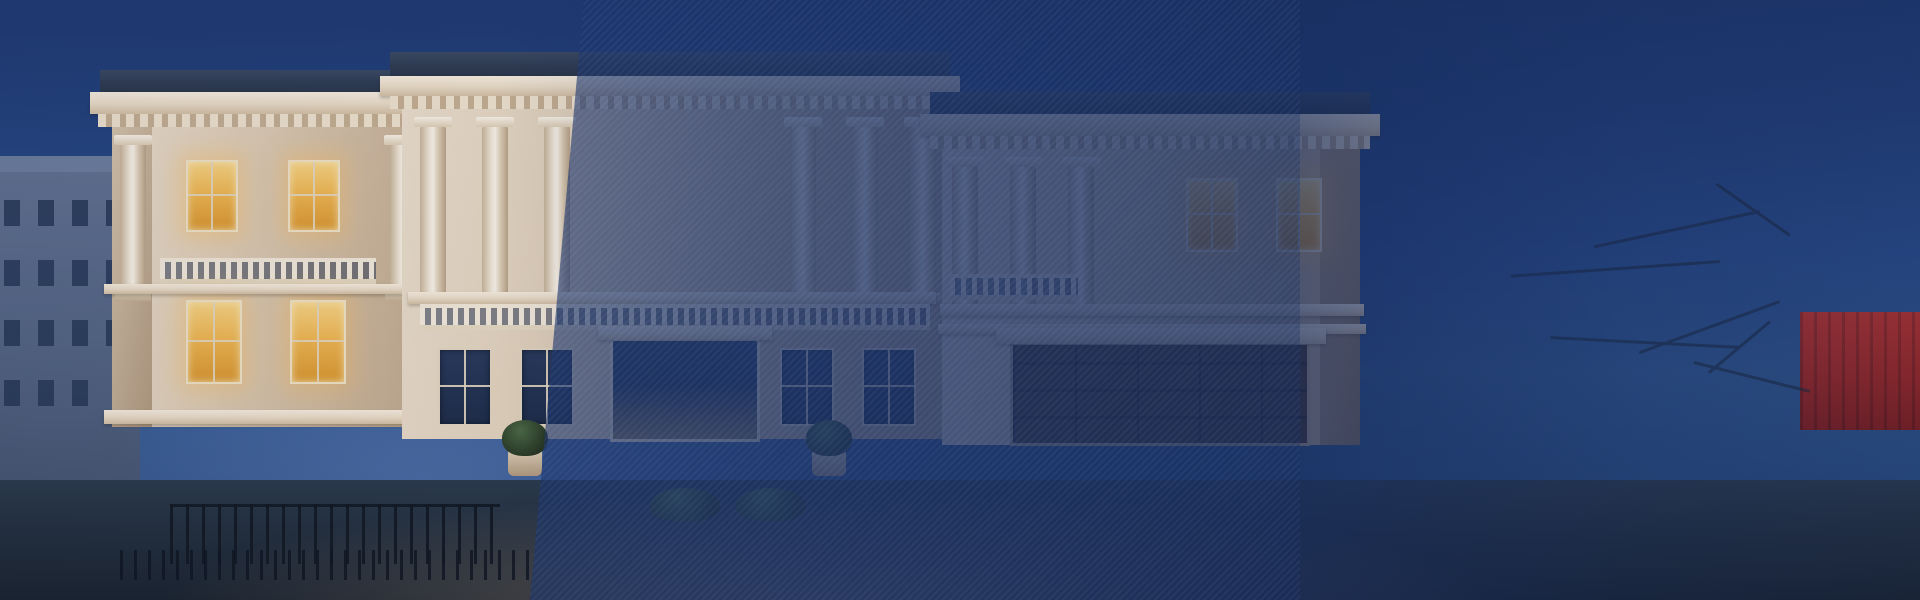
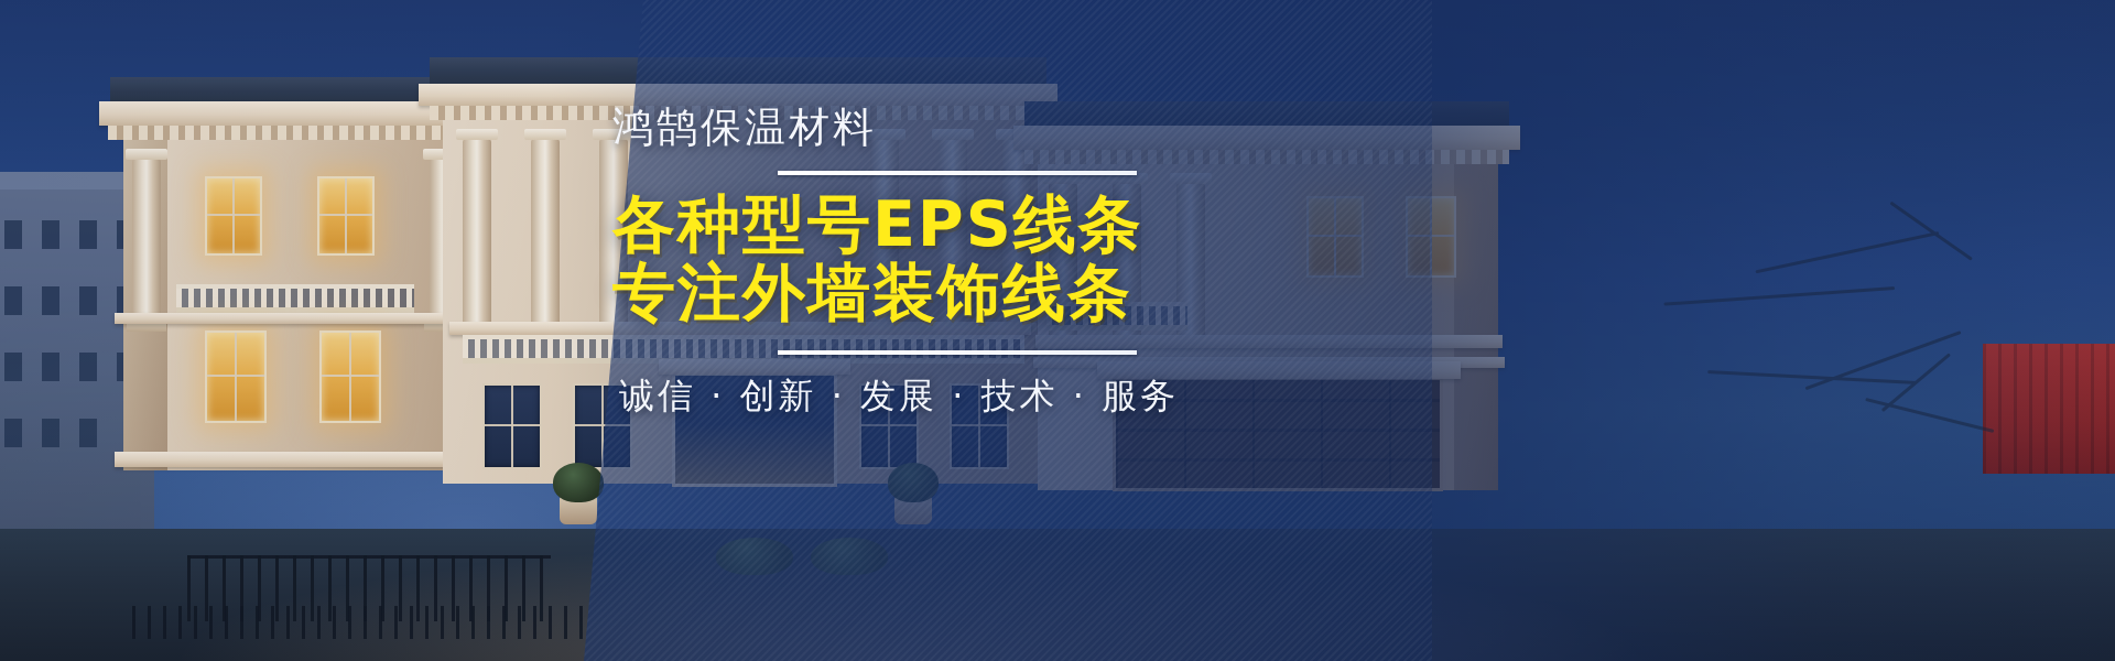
+ 鸿鹄保温材料
+ 各种型号EPS线条
+ 专注外墙装饰线条
+ 诚信 · 创新 · 发展 · 技术 · 服务
